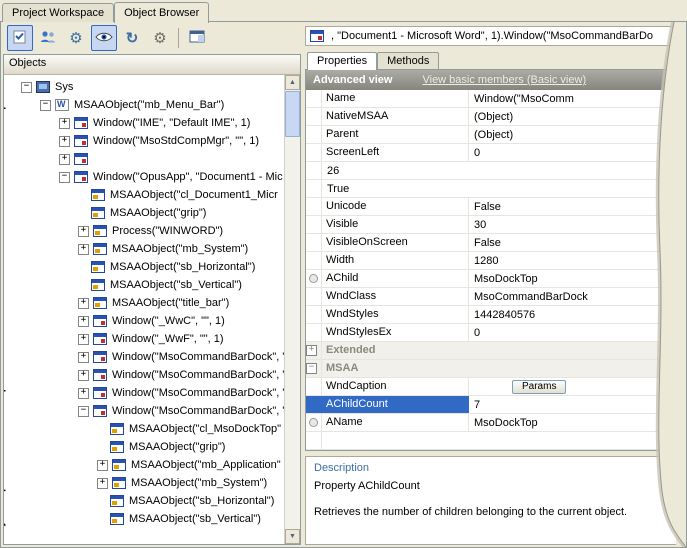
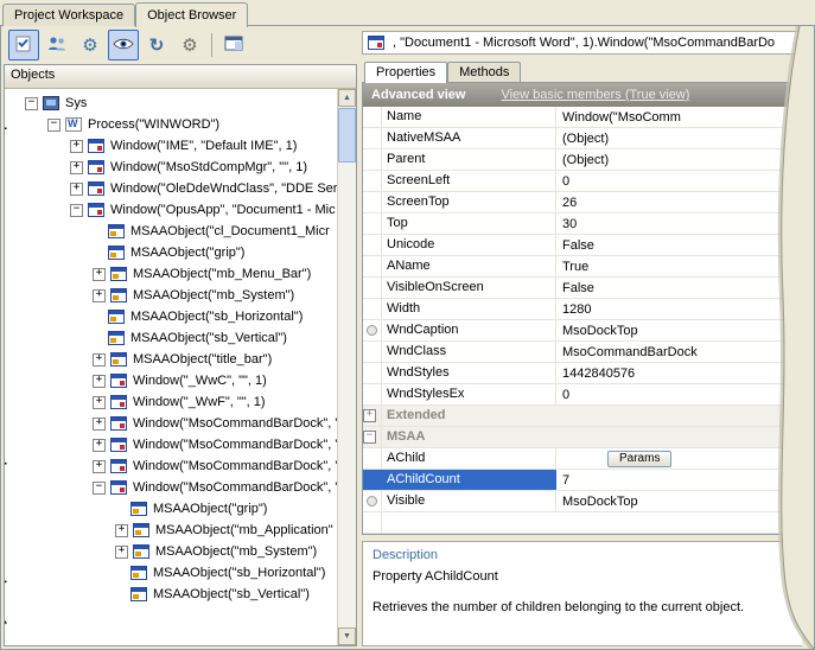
  Project Workspace
  Object Browser
  ⚙
  ↻
  ⚙
  Objects
  −
  Sys
  −
- MSAAObject("mb_Menu_Bar")
+ Process("WINWORD")
  +
  Window("IME", "Default IME", 1)
  +
  Window("MsoStdCompMgr", "", 1)
  +
+ Window("OleDdeWndClass", "DDE Ser
  −
  Window("OpusApp", "Document1 - Mic
  MSAAObject("cl_Document1_Micr
  MSAAObject("grip")
  +
- Process("WINWORD")
+ MSAAObject("mb_Menu_Bar")
  +
  MSAAObject("mb_System")
  MSAAObject("sb_Horizontal")
  MSAAObject("sb_Vertical")
  +
  MSAAObject("title_bar")
  +
  Window("_WwC", "", 1)
  +
  Window("_WwF", "", 1)
  +
  Window("MsoCommandBarDock",
  +
  Window("MsoCommandBarDock",
  +
  Window("MsoCommandBarDock",
  −
  Window("MsoCommandBarDock",
- MSAAObject("cl_MsoDockTop"
  MSAAObject("grip")
  +
  MSAAObject("mb_Application"
  +
  MSAAObject("mb_System")
  MSAAObject("sb_Horizontal")
  MSAAObject("sb_Vertical")
  , "Document1 - Microsoft Word", 1).Window("MsoCommandBarDo
  Properties
  Methods
  Advanced view
- View basic members (Basic view)
+ View basic members (True view)
  Name
  Window("MsoComm
  NativeMSAA
  (Object)
  Parent
  (Object)
  ScreenLeft
  0
+ ScreenTop
  26
+ Top
- True
+ 30
  Unicode
  False
- Visible
+ AName
- 30
+ True
  VisibleOnScreen
  False
  Width
  1280
- AChild
+ WndCaption
  MsoDockTop
  WndClass
  MsoCommandBarDock
  WndStyles
  1442840576
  WndStylesEx
  0
  +
  Extended
  −
  MSAA
- WndCaption
+ AChild
  Params
  AChildCount
  7
- AName
+ Visible
  MsoDockTop
  Description
  Property AChildCount
  Retrieves the number of children belonging to the current object.
